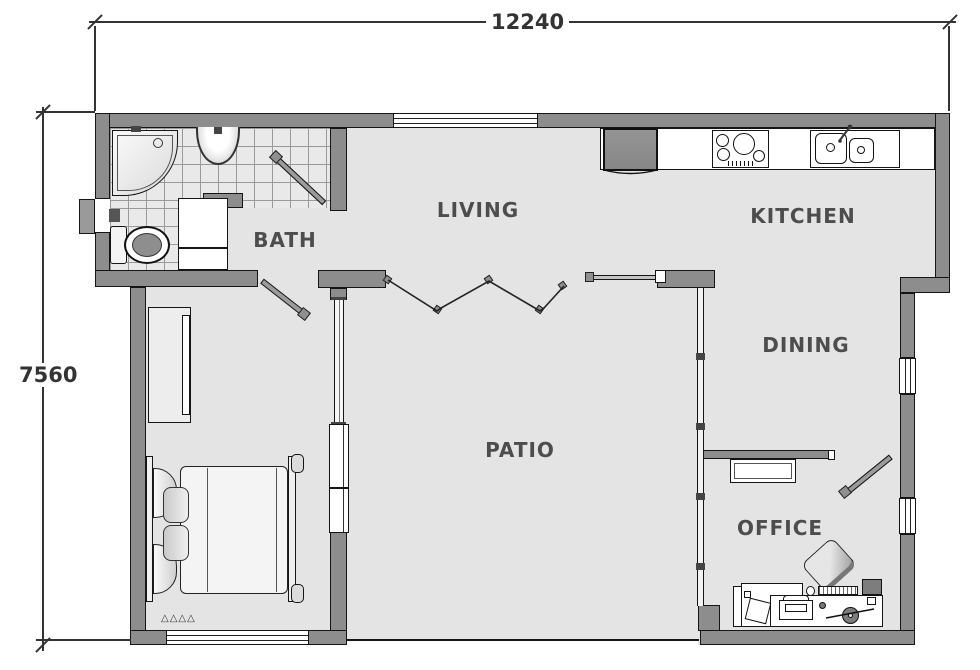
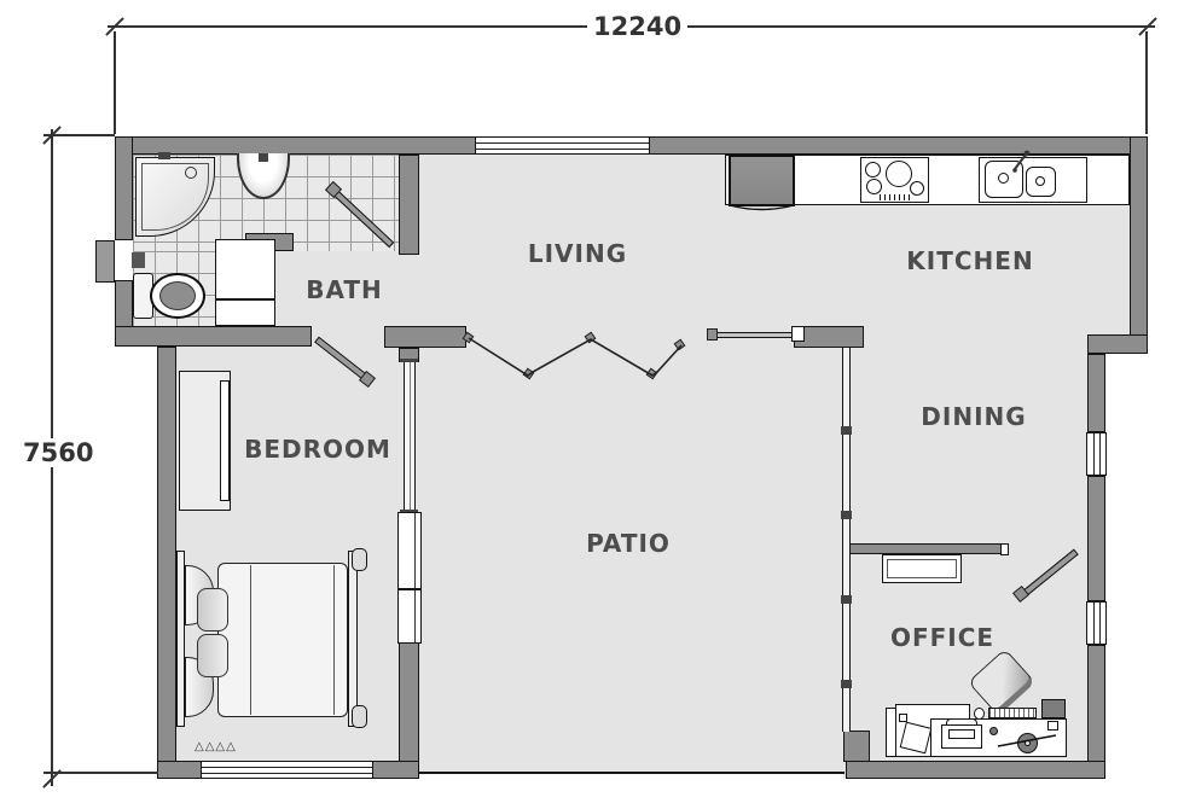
  △△△△
  LIVING
  KITCHEN
  BATH
+ BEDROOM
  DINING
  PATIO
  OFFICE
  12240
  7560
